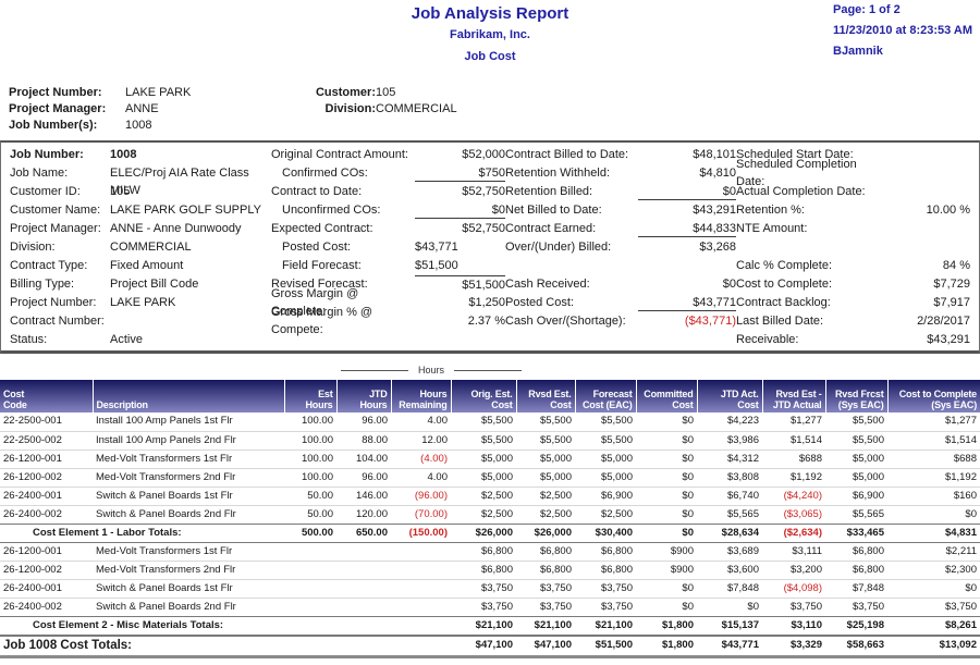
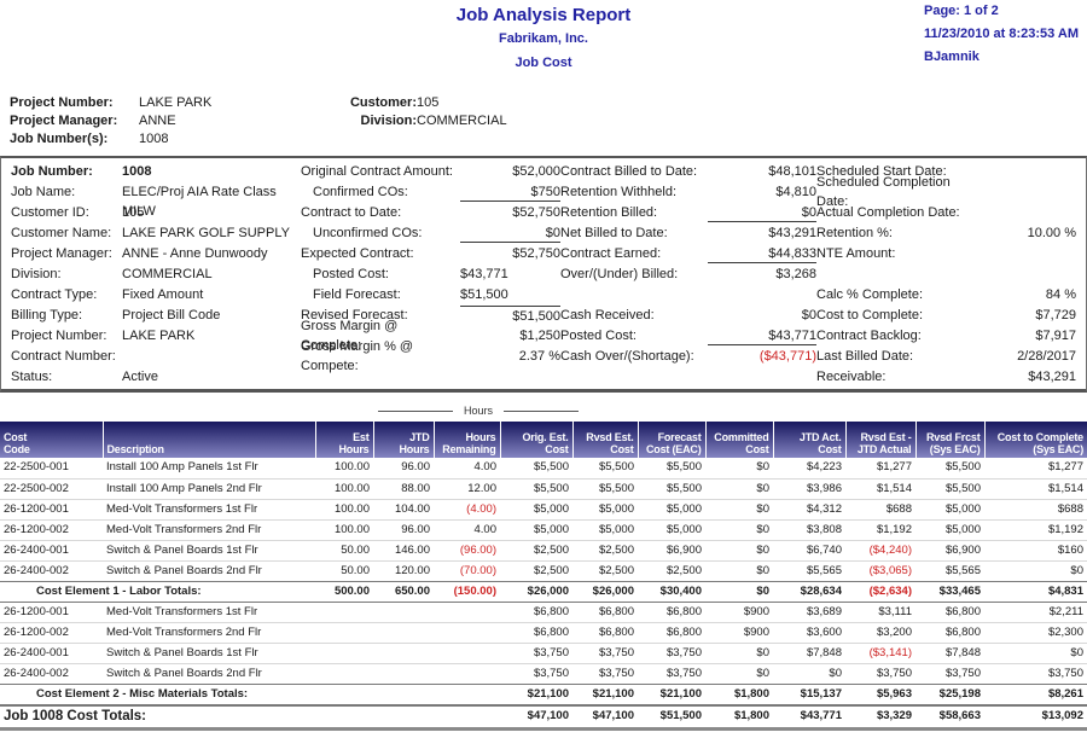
  Job Analysis Report
  Fabrikam, Inc.
  Job Cost
  Page: 1 of 2
  11/23/2010 at 8:23:53 AM
  BJamnik
  Project Number:
  LAKE PARK
  Project Manager:
  ANNE
  Job Number(s):
  1008
  Customer:
  105
  Division:
  COMMERCIAL
  Job Number:
  1008
  Job Name:
  ELEC/Proj AIA Rate Class MILW
  Customer ID:
  105
  Customer Name:
  LAKE PARK GOLF SUPPLY
  Project Manager:
  ANNE - Anne Dunwoody
  Division:
  COMMERCIAL
  Contract Type:
  Fixed Amount
  Billing Type:
  Project Bill Code
  Project Number:
  LAKE PARK
  Contract Number:
  Status:
  Active
  Original Contract Amount:
  $52,000
  Confirmed COs:
  $750
  Contract to Date:
  $52,750
  Unconfirmed COs:
  $0
  Expected Contract:
  $52,750
  Posted Cost:
  $43,771
  Field Forecast:
  $51,500
  Revised Forecast:
  $51,500
  Gross Margin @ Complete:
  $1,250
  Gross Margin % @ Compete:
  2.37 %
  Contract Billed to Date:
  $48,101
  Retention Withheld:
  $4,810
  Retention Billed:
  $0
  Net Billed to Date:
  $43,291
  Contract Earned:
  $44,833
  Over/(Under) Billed:
  $3,268
  Cash Received:
  $0
  Posted Cost:
  $43,771
  Cash Over/(Shortage):
  ($43,771)
  Scheduled Start Date:
  Scheduled Completion Date:
  Actual Completion Date:
  Retention %:
  10.00 %
  NTE Amount:
  Calc % Complete:
  84 %
  Cost to Complete:
  $7,729
  Contract Backlog:
  $7,917
  Last Billed Date:
  2/28/2017
  Receivable:
  $43,291
  Hours
  Cost Code	Description	Est Hours	JTD Hours	Hours Remaining	Orig. Est. Cost	Rvsd Est. Cost	Forecast Cost (EAC)	Committed Cost	JTD Act. Cost	Rvsd Est - JTD Actual	Rvsd Frcst (Sys EAC)	Cost to Complete (Sys EAC)
  22-2500-001	Install 100 Amp Panels 1st Flr	100.00	96.00	4.00	$5,500	$5,500	$5,500	$0	$4,223	$1,277	$5,500	$1,277
  22-2500-002	Install 100 Amp Panels 2nd Flr	100.00	88.00	12.00	$5,500	$5,500	$5,500	$0	$3,986	$1,514	$5,500	$1,514
  26-1200-001	Med-Volt Transformers 1st Flr	100.00	104.00	(4.00)	$5,000	$5,000	$5,000	$0	$4,312	$688	$5,000	$688
  26-1200-002	Med-Volt Transformers 2nd Flr	100.00	96.00	4.00	$5,000	$5,000	$5,000	$0	$3,808	$1,192	$5,000	$1,192
  26-2400-001	Switch & Panel Boards 1st Flr	50.00	146.00	(96.00)	$2,500	$2,500	$6,900	$0	$6,740	($4,240)	$6,900	$160
  26-2400-002	Switch & Panel Boards 2nd Flr	50.00	120.00	(70.00)	$2,500	$2,500	$2,500	$0	$5,565	($3,065)	$5,565	$0
  Cost Element 1 - Labor Totals:	500.00	650.00	(150.00)	$26,000	$26,000	$30,400	$0	$28,634	($2,634)	$33,465	$4,831
  26-1200-001	Med-Volt Transformers 1st Flr				$6,800	$6,800	$6,800	$900	$3,689	$3,111	$6,800	$2,211
  26-1200-002	Med-Volt Transformers 2nd Flr				$6,800	$6,800	$6,800	$900	$3,600	$3,200	$6,800	$2,300
- 26-2400-001	Switch & Panel Boards 1st Flr				$3,750	$3,750	$3,750	$0	$7,848	($4,098)	$7,848	$0
+ 26-2400-001	Switch & Panel Boards 1st Flr				$3,750	$3,750	$3,750	$0	$7,848	($3,141)	$7,848	$0
  26-2400-002	Switch & Panel Boards 2nd Flr				$3,750	$3,750	$3,750	$0	$0	$3,750	$3,750	$3,750
- Cost Element 2 - Misc Materials Totals:				$21,100	$21,100	$21,100	$1,800	$15,137	$3,110	$25,198	$8,261
+ Cost Element 2 - Misc Materials Totals:				$21,100	$21,100	$21,100	$1,800	$15,137	$5,963	$25,198	$8,261
  Job 1008 Cost Totals:				$47,100	$47,100	$51,500	$1,800	$43,771	$3,329	$58,663	$13,092
